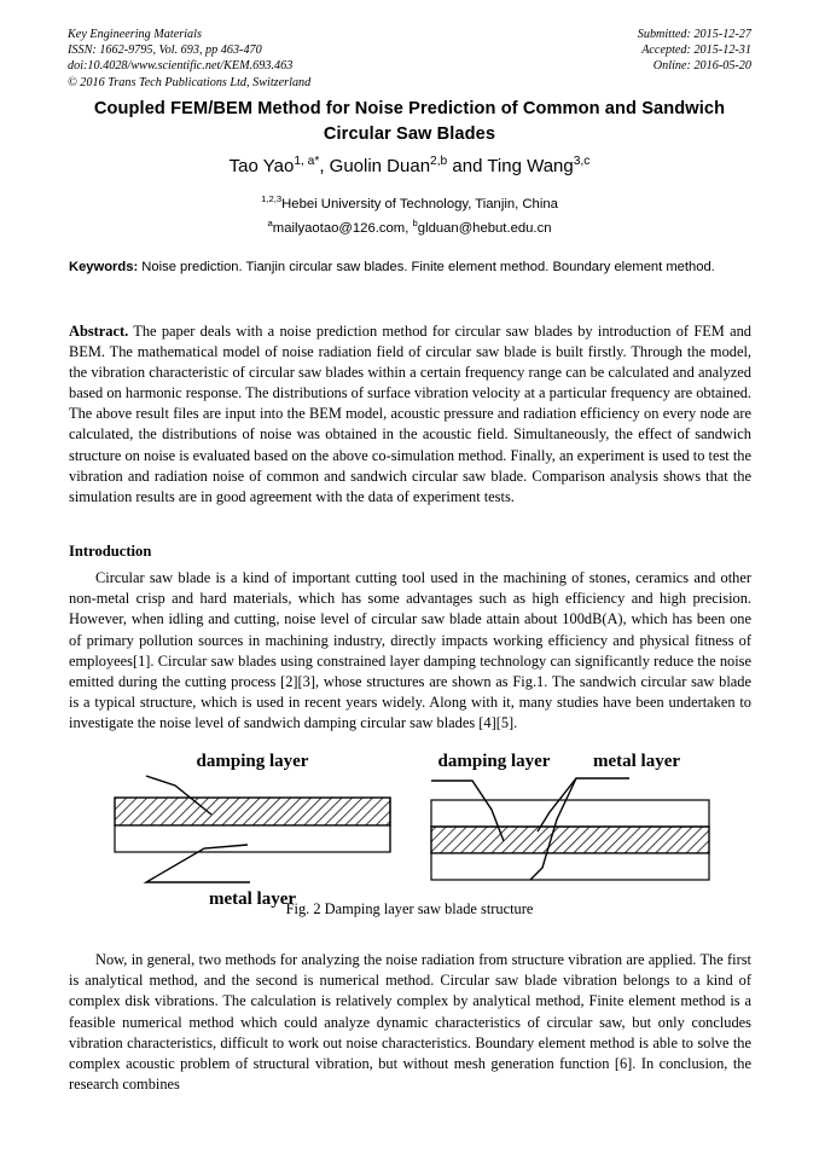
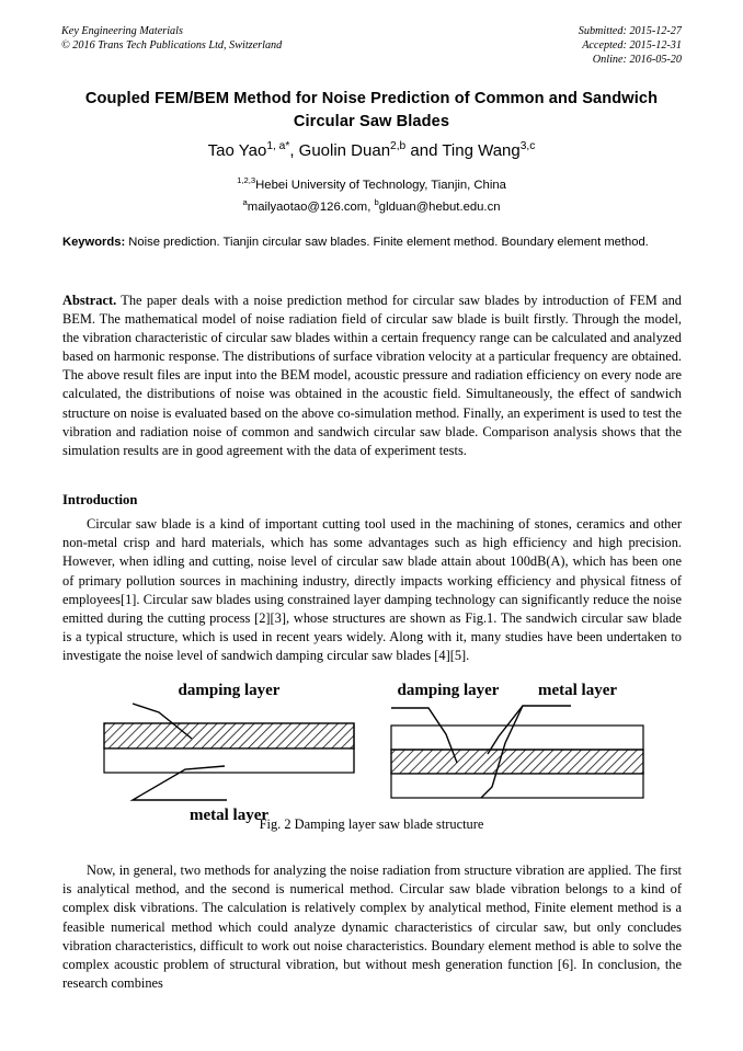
  Key Engineering Materials
- ISSN: 1662-9795, Vol. 693, pp 463-470
- doi:10.4028/www.scientific.net/KEM.693.463
  © 2016 Trans Tech Publications Ltd, Switzerland
  Submitted: 2015-12-27
  Accepted: 2015-12-31
  Online: 2016-05-20
  Coupled FEM/BEM Method for Noise Prediction of Common and Sandwich Circular Saw Blades
  Tao Yao1, a*, Guolin Duan2,b and Ting Wang3,c
  1,2,3Hebei University of Technology, Tianjin, China
  amailyaotao@126.com, bglduan@hebut.edu.cn
  Keywords: Noise prediction. Tianjin circular saw blades. Finite element method. Boundary element method.
  Abstract. The paper deals with a noise prediction method for circular saw blades by introduction of FEM and BEM. The mathematical model of noise radiation field of circular saw blade is built firstly. Through the model, the vibration characteristic of circular saw blades within a certain frequency range can be calculated and analyzed based on harmonic response. The distributions of surface vibration velocity at a particular frequency are obtained. The above result files are input into the BEM model, acoustic pressure and radiation efficiency on every node are calculated, the distributions of noise was obtained in the acoustic field. Simultaneously, the effect of sandwich structure on noise is evaluated based on the above co-simulation method. Finally, an experiment is used to test the vibration and radiation noise of common and sandwich circular saw blade. Comparison analysis shows that the simulation results are in good agreement with the data of experiment tests.
  Introduction
  Circular saw blade is a kind of important cutting tool used in the machining of stones, ceramics and other non-metal crisp and hard materials, which has some advantages such as high efficiency and high precision. However, when idling and cutting, noise level of circular saw blade attain about 100dB(A), which has been one of primary pollution sources in machining industry, directly impacts working efficiency and physical fitness of employees[1]. Circular saw blades using constrained layer damping technology can significantly reduce the noise emitted during the cutting process [2][3], whose structures are shown as Fig.1. The sandwich circular saw blade is a typical structure, which is used in recent years widely. Along with it, many studies have been undertaken to investigate the noise level of sandwich damping circular saw blades [4][5].
  damping layer
  metal layer
  damping layer
  metal layer
  Fig. 2 Damping layer saw blade structure
  Now, in general, two methods for analyzing the noise radiation from structure vibration are applied. The first is analytical method, and the second is numerical method. Circular saw blade vibration belongs to a kind of complex disk vibrations. The calculation is relatively complex by analytical method, Finite element method is a feasible numerical method which could analyze dynamic characteristics of circular saw, but only concludes vibration characteristics, difficult to work out noise characteristics. Boundary element method is able to solve the complex acoustic problem of structural vibration, but without mesh generation function [6]. In conclusion, the research combines
